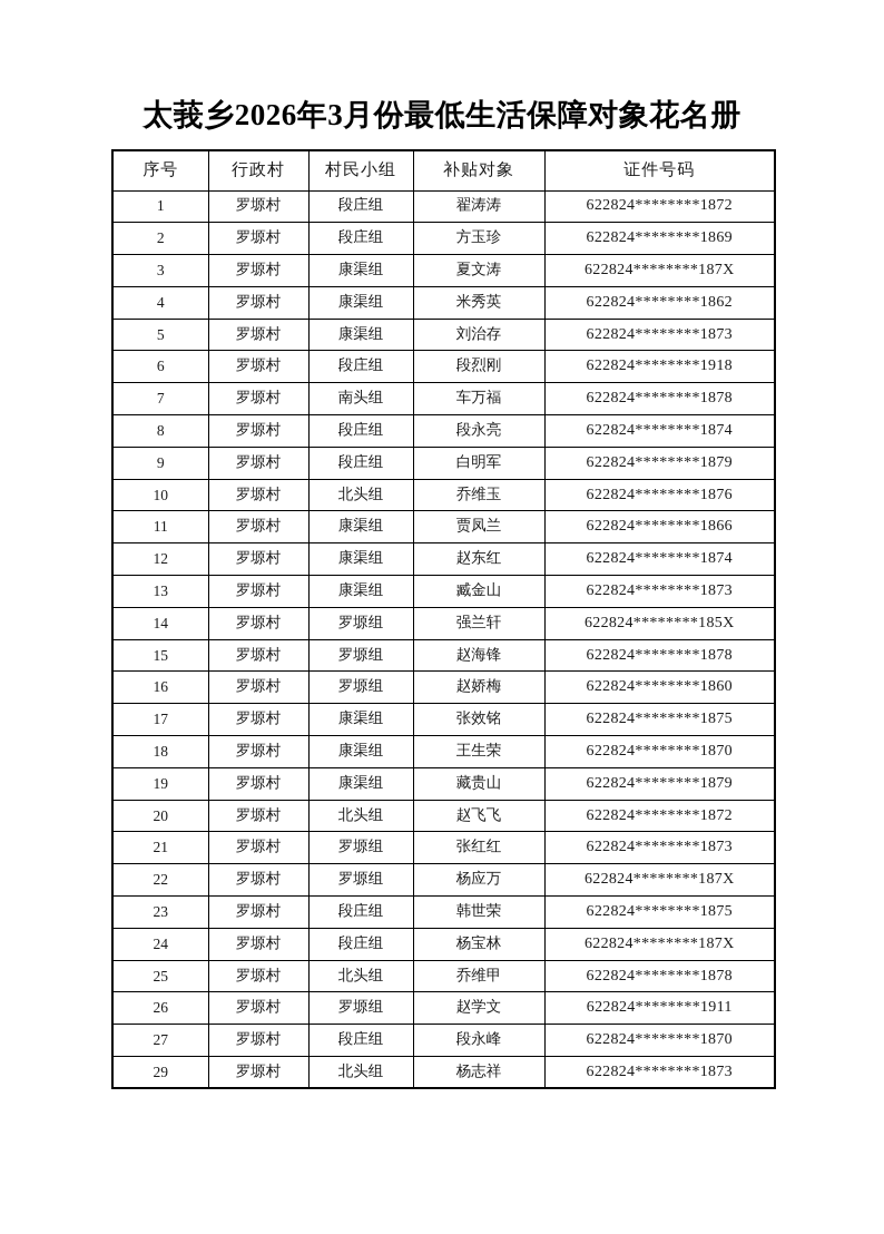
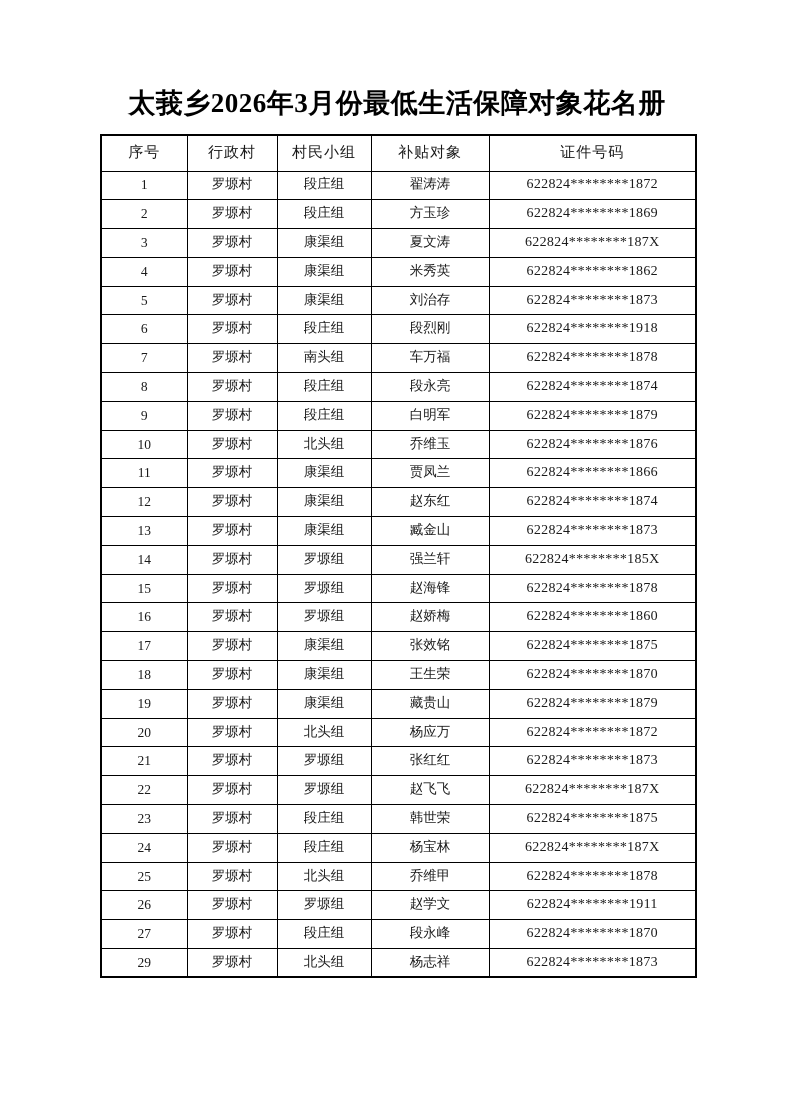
  太莪乡2026年3月份最低生活保障对象花名册
  序号	行政村	村民小组	补贴对象	证件号码
  1	罗塬村	段庄组	翟涛涛	622824********1872
  2	罗塬村	段庄组	方玉珍	622824********1869
  3	罗塬村	康渠组	夏文涛	622824********187X
  4	罗塬村	康渠组	米秀英	622824********1862
  5	罗塬村	康渠组	刘治存	622824********1873
  6	罗塬村	段庄组	段烈刚	622824********1918
  7	罗塬村	南头组	车万福	622824********1878
  8	罗塬村	段庄组	段永亮	622824********1874
  9	罗塬村	段庄组	白明军	622824********1879
  10	罗塬村	北头组	乔维玉	622824********1876
  11	罗塬村	康渠组	贾凤兰	622824********1866
  12	罗塬村	康渠组	赵东红	622824********1874
  13	罗塬村	康渠组	臧金山	622824********1873
  14	罗塬村	罗塬组	强兰轩	622824********185X
  15	罗塬村	罗塬组	赵海锋	622824********1878
  16	罗塬村	罗塬组	赵娇梅	622824********1860
  17	罗塬村	康渠组	张效铭	622824********1875
  18	罗塬村	康渠组	王生荣	622824********1870
  19	罗塬村	康渠组	藏贵山	622824********1879
- 20	罗塬村	北头组	赵飞飞	622824********1872
+ 20	罗塬村	北头组	杨应万	622824********1872
  21	罗塬村	罗塬组	张红红	622824********1873
- 22	罗塬村	罗塬组	杨应万	622824********187X
+ 22	罗塬村	罗塬组	赵飞飞	622824********187X
  23	罗塬村	段庄组	韩世荣	622824********1875
  24	罗塬村	段庄组	杨宝林	622824********187X
  25	罗塬村	北头组	乔维甲	622824********1878
  26	罗塬村	罗塬组	赵学文	622824********1911
  27	罗塬村	段庄组	段永峰	622824********1870
  29	罗塬村	北头组	杨志祥	622824********1873
